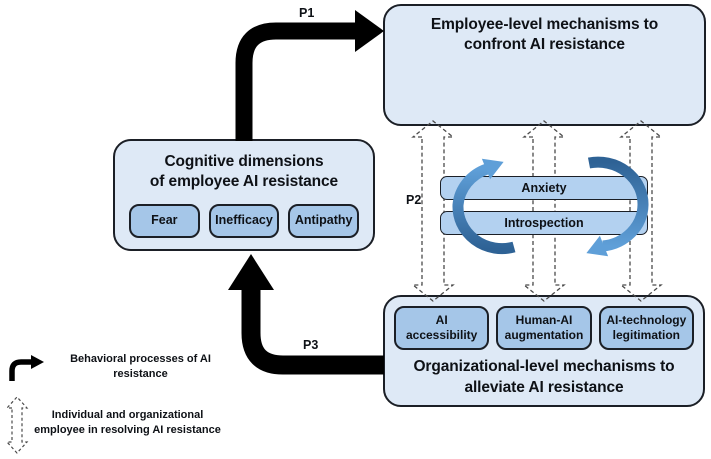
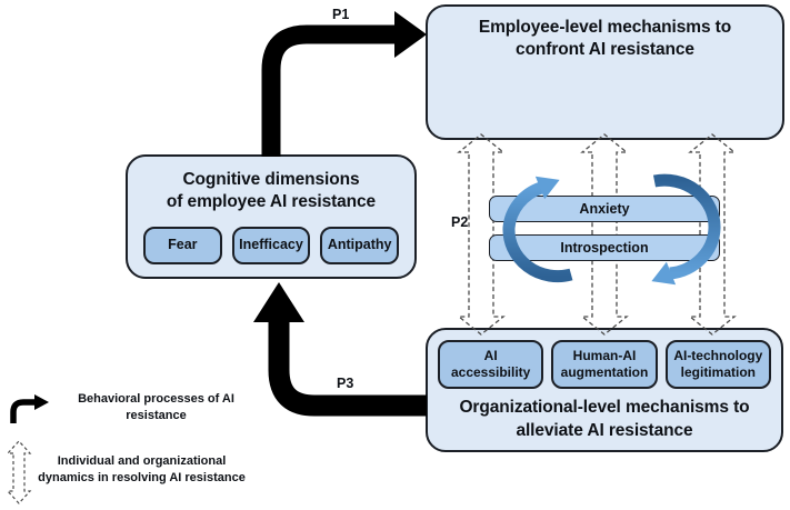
  Employee-level mechanisms to
  confront AI resistance
  Cognitive dimensions
  of employee AI resistance
  Fear
  Inefficacy
  Antipathy
  AI accessibility
  Human-AI augmentation
  AI-technology legitimation
  Organizational-level mechanisms to
  alleviate AI resistance
  Anxiety
  Introspection
  P1
  P2
  P3
  Behavioral processes of AI resistance
- Individual and organizational employee in resolving AI resistance
+ Individual and organizational dynamics in resolving AI resistance
